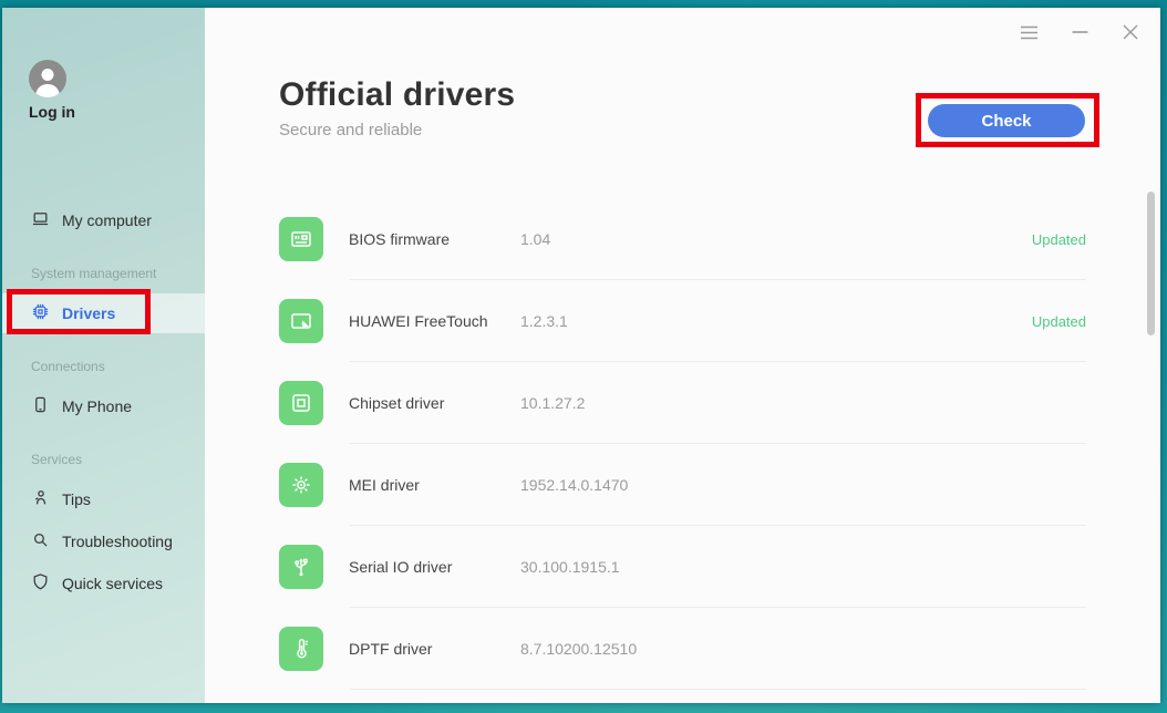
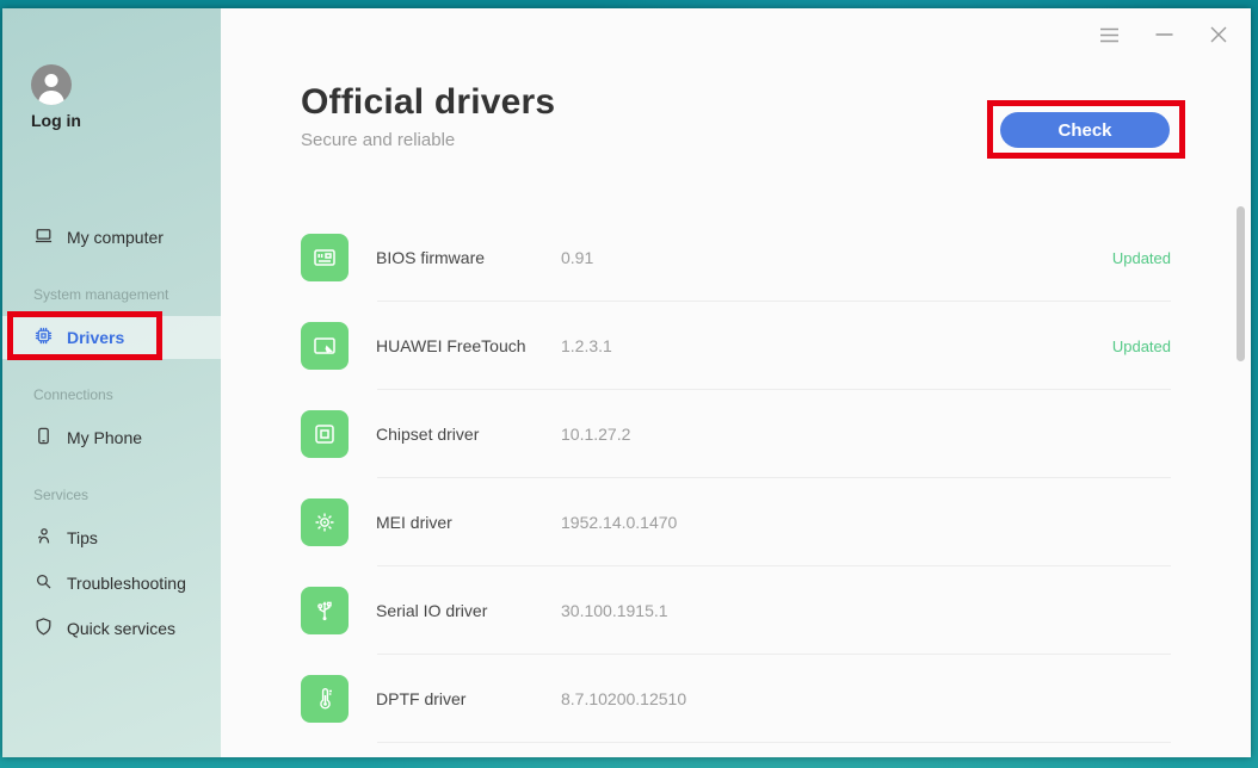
  Log in
  My computer
  System management
  Drivers
  Connections
  My Phone
  Services
  Tips
  Troubleshooting
  Quick services
  Official drivers
  Secure and reliable
  Check
  BIOS firmware
- 1.04
+ 0.91
  Updated
  HUAWEI FreeTouch
  1.2.3.1
  Updated
  Chipset driver
  10.1.27.2
  MEI driver
  1952.14.0.1470
  Serial IO driver
  30.100.1915.1
  DPTF driver
  8.7.10200.12510
